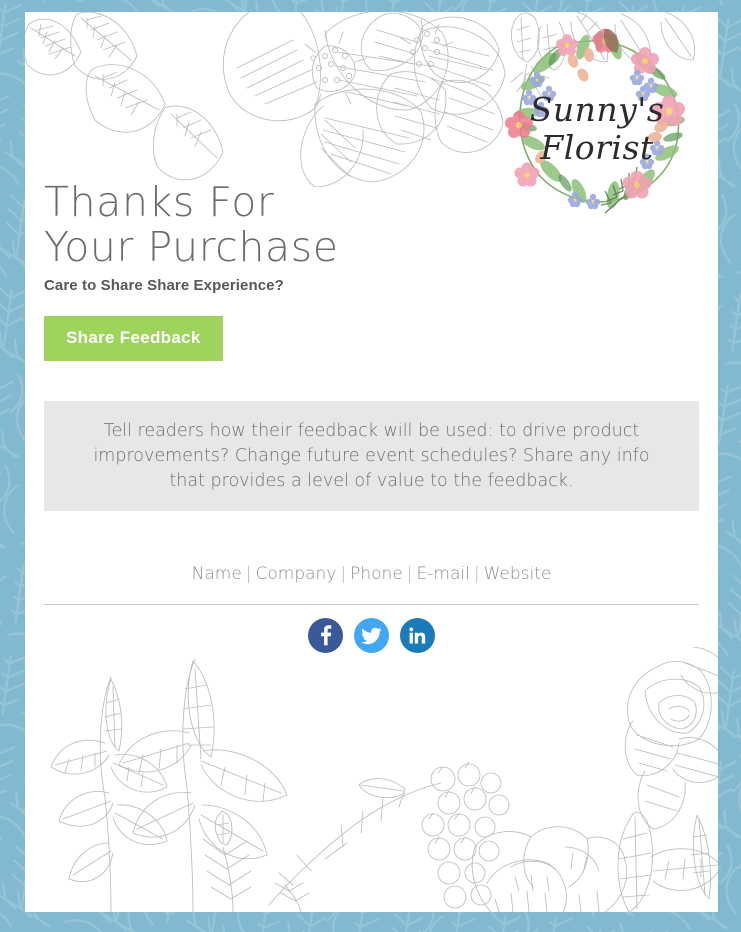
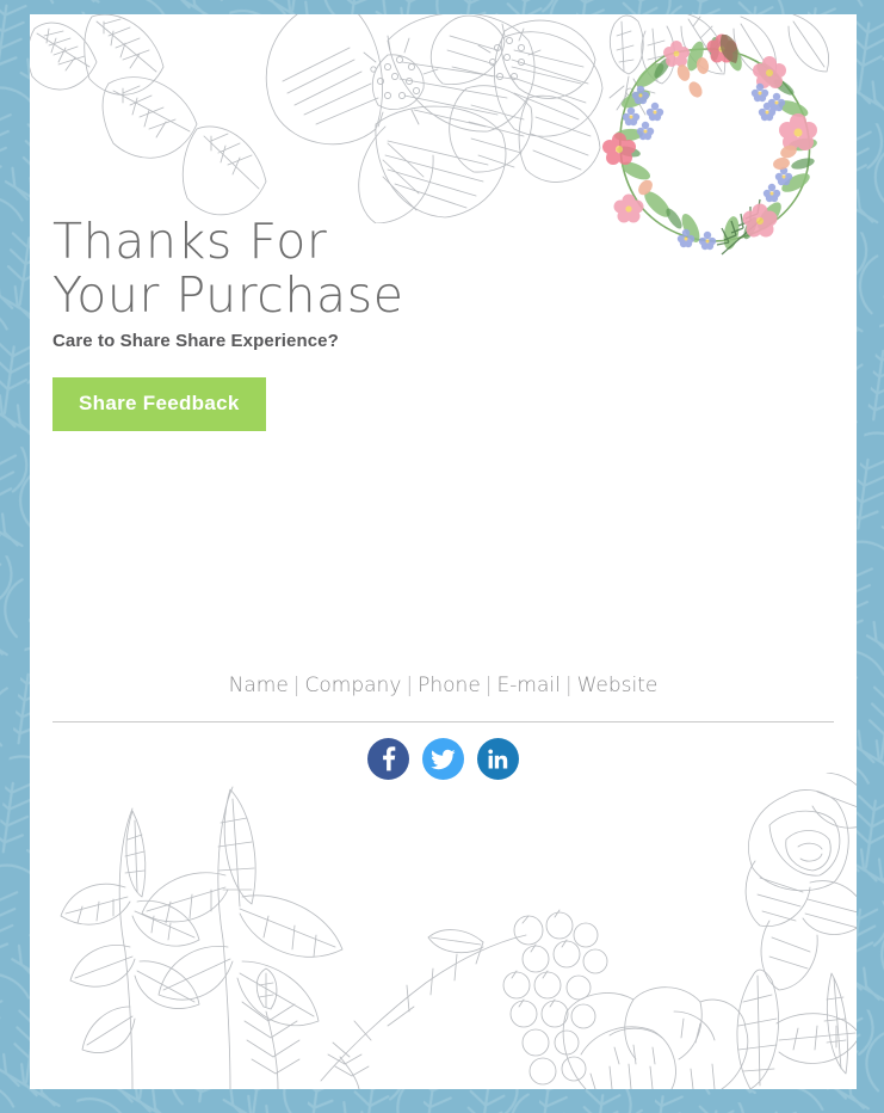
  Thanks For
  Your Purchase
  Care to Share Share Experience?
  Share Feedback
- Sunny's
- Florist
- Tell readers how their feedback will be used: to drive product improvements? Change future event schedules? Share any info that provides a level of value to the feedback.
  Name | Company | Phone | E-mail | Website
